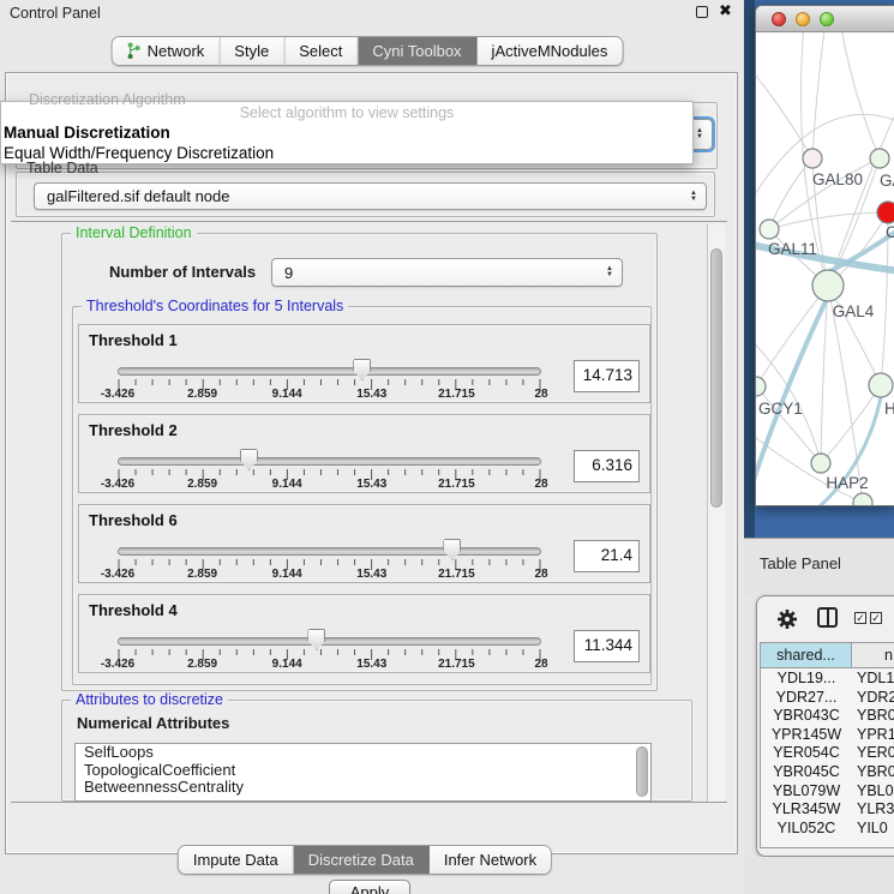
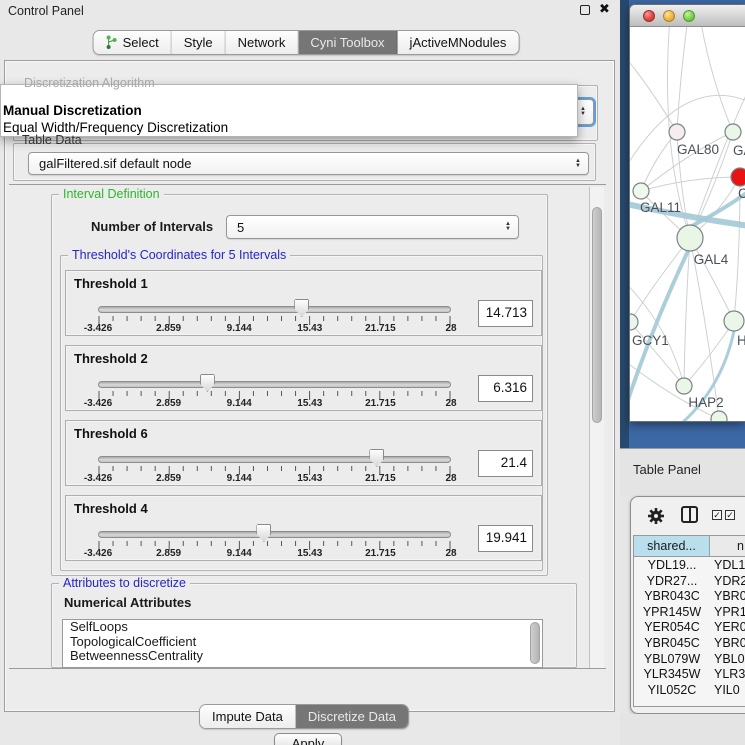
  Control Panel
  ✖
- Network
+ Select
  Style
- Select
+ Network
  Cyni Toolbox
  jActiveMNodules
  galFiltered.sif default node
  Interval Definition
  Number of Intervals
- 9
+ 5
  Threshold's Coordinates for 5 Intervals
  Threshold 1
  -3.426
  2.859
  9.144
  15.43
  21.715
  28
  14.713
  Threshold 2
  -3.426
  2.859
  9.144
  15.43
  21.715
  28
  6.316
  Threshold 6
  -3.426
  2.859
  9.144
  15.43
  21.715
  28
  21.4
  Threshold 4
  -3.426
  2.859
  9.144
  15.43
  21.715
  28
- 11.344
+ 19.941
  Attributes to discretize
  Numerical Attributes
  SelfLoops
  TopologicalCoefficient
  BetweennessCentrality
  Apply
  Impute Data
  Discretize Data
- Infer Network
- Select algorithm to view settings
  Manual Discretization
  Equal Width/Frequency Discretization
  Discretization Algorithm
  Table Data
  GAL80
  C
  GAL11
  GAL4
  GCY1
  H
  HAP2
  Table Panel
  ✓
  ✓
  shared...
  n
  YDL19...
  YDL1
  YDR27...
  YDR2
  YBR043C
  YBR0
  YPR145W
  YPR1
  YER054C
  YER0
  YBR045C
  YBR0
  YBL079W
  YBL0
  YLR345W
  YLR3
  YIL052C
  YIL0
